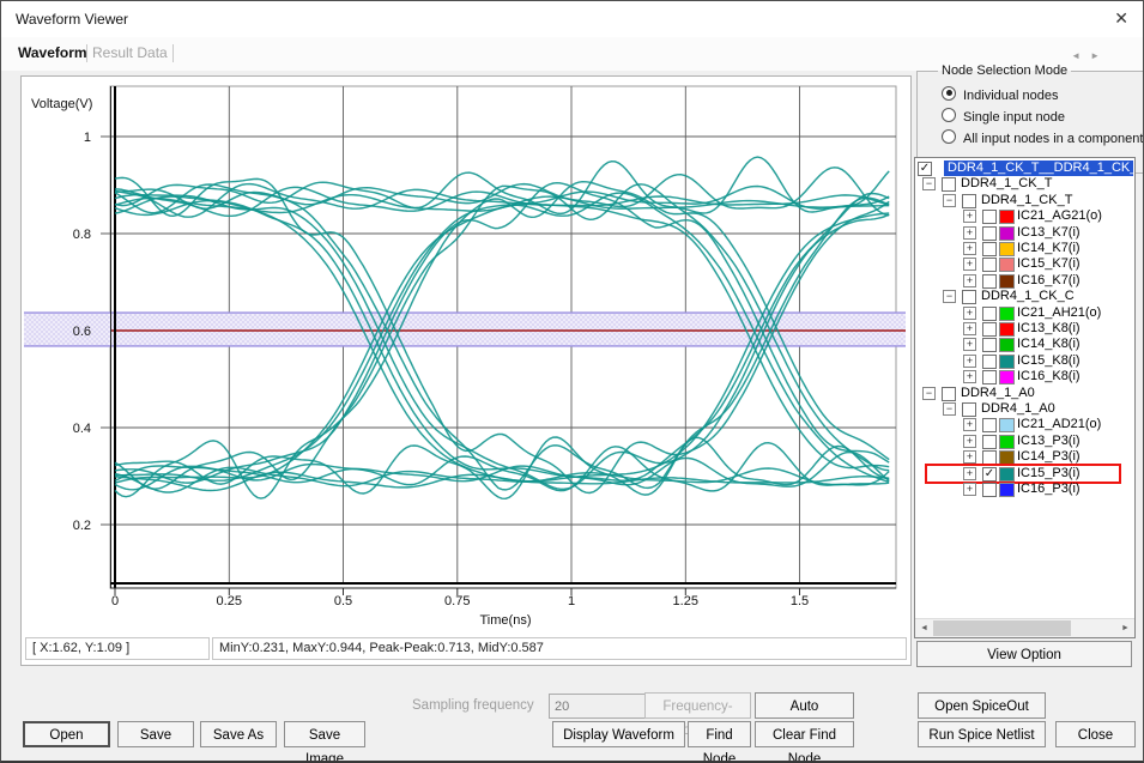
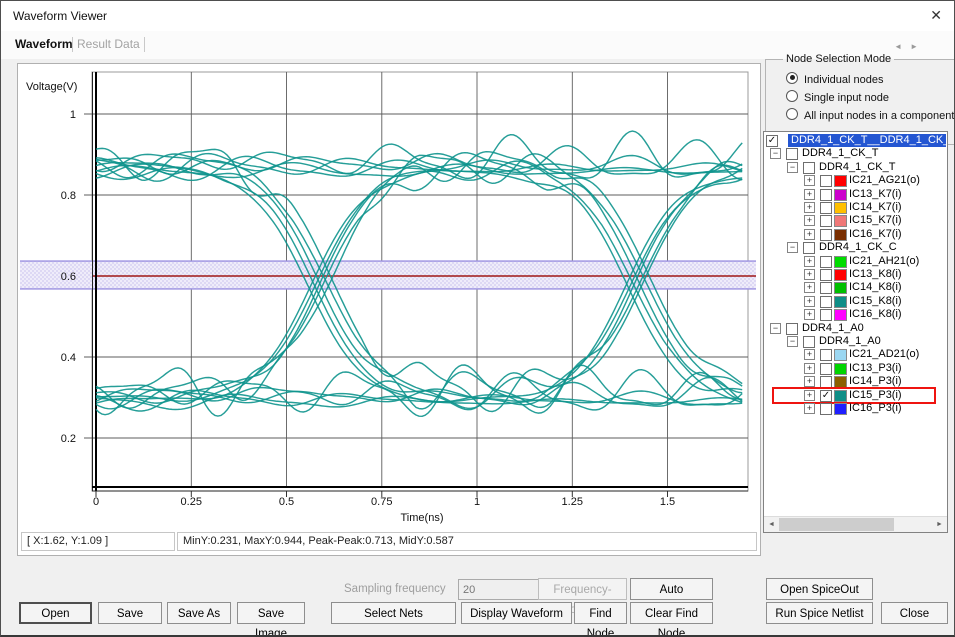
  Waveform Viewer
  ✕
  Waveform
  Result Data
  ◄►
  Voltage(V)
  0.2
  0.4
  0.6
  0.8
  1
  0
  0.25
  0.5
  0.75
  1
  1.25
  1.5
  Time(ns)
  [ X:1.62, Y:1.09 ]
  MinY:0.231, MaxY:0.944, Peak-Peak:0.713, MidY:0.587
  Node Selection Mode
  Individual nodes
  Single input node
  All input nodes in a component
  ✓
  DDR4_1_CK_T__DDR4_1_CK_
  −
  DDR4_1_CK_T
  −
  DDR4_1_CK_T
  +
  IC21_AG21(o)
  +
  IC13_K7(i)
  +
  IC14_K7(i)
  +
  IC15_K7(i)
  +
  IC16_K7(i)
  −
  DDR4_1_CK_C
  +
  IC21_AH21(o)
  +
  IC13_K8(i)
  +
  IC14_K8(i)
  +
  IC15_K8(i)
  +
  IC16_K8(i)
  −
  DDR4_1_A0
  −
  DDR4_1_A0
  +
  IC21_AD21(o)
  +
  IC13_P3(i)
  +
  IC14_P3(i)
  +
  ✓
  IC15_P3(i)
  +
  IC16_P3(i)
- View Option
  Sampling frequency
  20
  Open SpiceOut
  Open
  Save
  Save As
  Save Image
+ Select Nets
  Display Waveform
  Find Node
  Clear Find Node
  Run Spice Netlist
  Close
